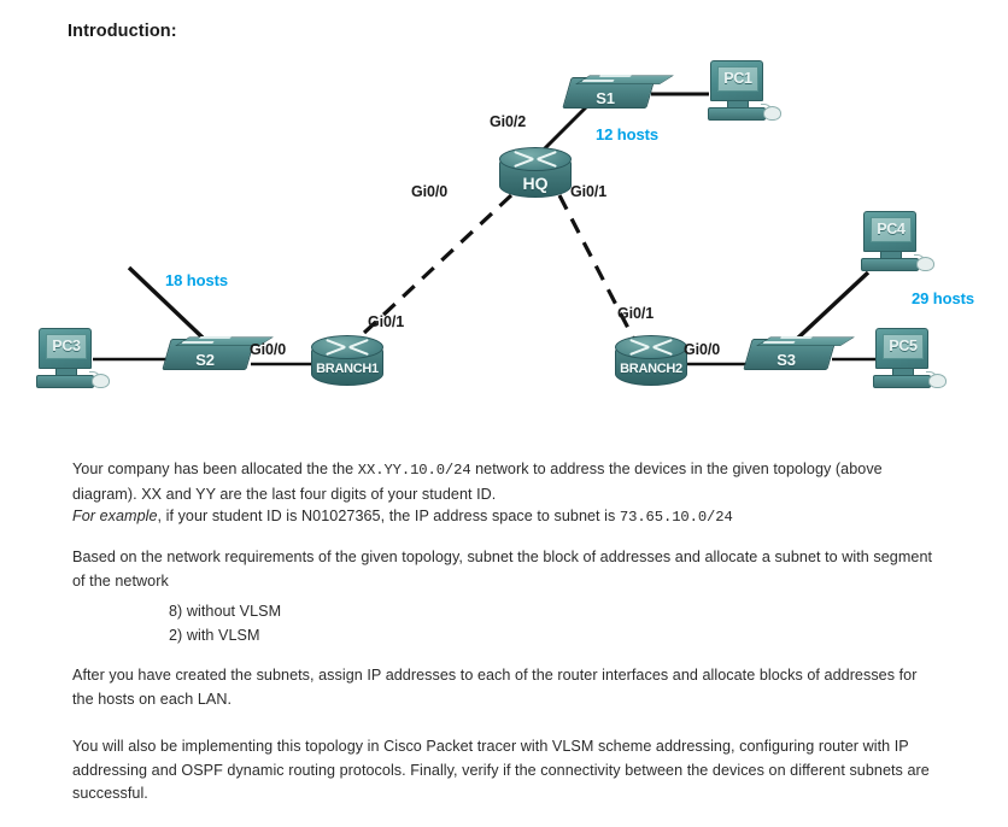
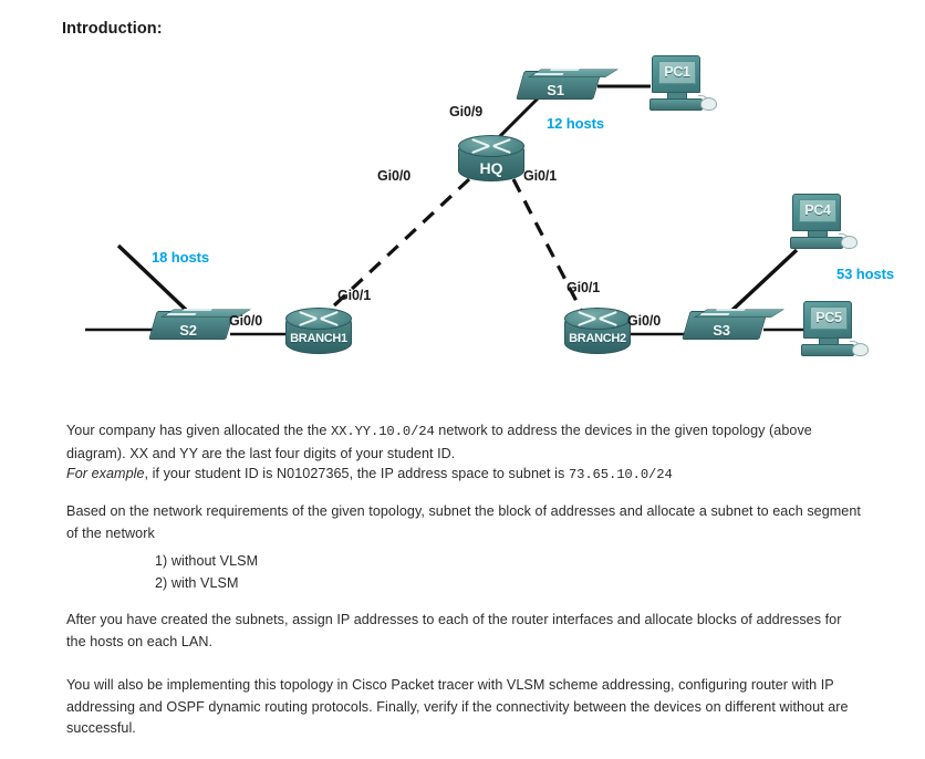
  Introduction:
  S1
  PC1
  HQ
  BRANCH1
  BRANCH2
- PC3
  S2
  S3
  PC4
  PC5
- Gi0/2
+ Gi0/9
  Gi0/0
  Gi0/1
  Gi0/1
  Gi0/0
  Gi0/1
  Gi0/0
  12 hosts
  18 hosts
- 29 hosts
+ 53 hosts
- Your company has been allocated the the XX.YY.10.0/24 network to address the devices in the given topology (above diagram). XX and YY are the last four digits of your student ID.
+ Your company has given allocated the the XX.YY.10.0/24 network to address the devices in the given topology (above diagram). XX and YY are the last four digits of your student ID.
  For example, if your student ID is N01027365, the IP address space to subnet is 73.65.10.0/24
- Based on the network requirements of the given topology, subnet the block of addresses and allocate a subnet to with segment of the network
+ Based on the network requirements of the given topology, subnet the block of addresses and allocate a subnet to each segment of the network
- 8) without VLSM
+ 1) without VLSM
  2) with VLSM
  After you have created the subnets, assign IP addresses to each of the router interfaces and allocate blocks of addresses for the hosts on each LAN.
- You will also be implementing this topology in Cisco Packet tracer with VLSM scheme addressing, configuring router with IP addressing and OSPF dynamic routing protocols. Finally, verify if the connectivity between the devices on different subnets are successful.
+ You will also be implementing this topology in Cisco Packet tracer with VLSM scheme addressing, configuring router with IP addressing and OSPF dynamic routing protocols. Finally, verify if the connectivity between the devices on different without are successful.
